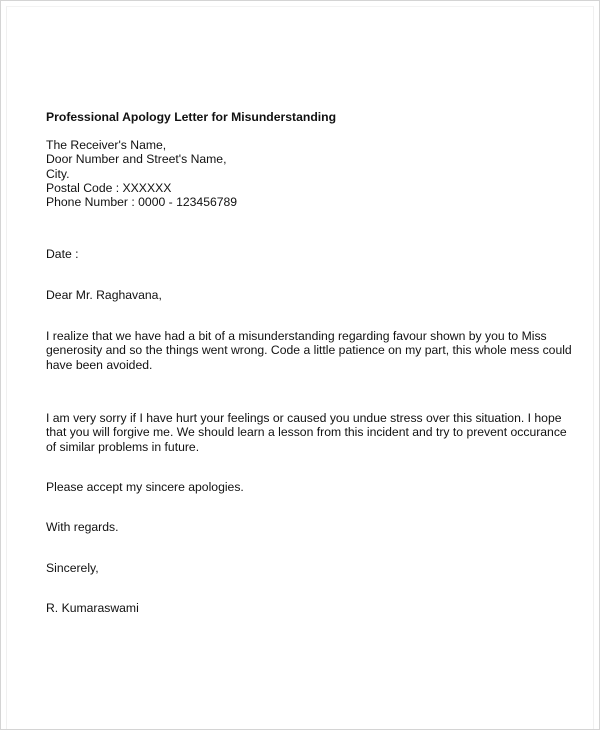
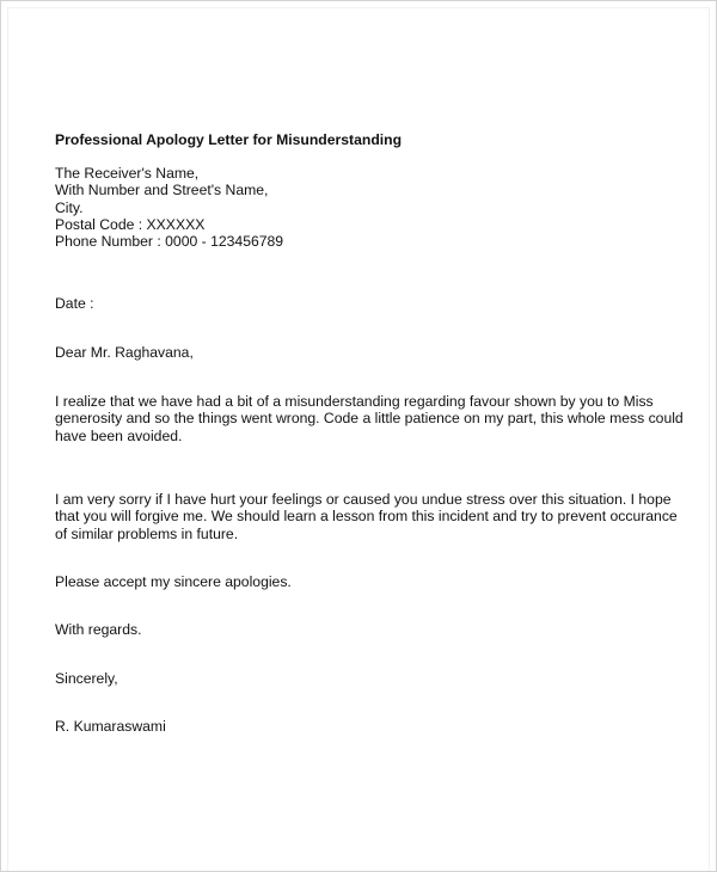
  Professional Apology Letter for Misunderstanding
  The Receiver's Name,
- Door Number and Street's Name,
+ With Number and Street's Name,
  City.
  Postal Code : XXXXXX
  Phone Number : 0000 - 123456789
  Date :
  Dear Mr. Raghavana,
  I realize that we have had a bit of a misunderstanding regarding favour shown by you to Miss
  generosity and so the things went wrong. Code a little patience on my part, this whole mess could
  have been avoided.
  I am very sorry if I have hurt your feelings or caused you undue stress over this situation. I hope
  that you will forgive me. We should learn a lesson from this incident and try to prevent occurance
  of similar problems in future.
  Please accept my sincere apologies.
  With regards.
  Sincerely,
  R. Kumaraswami
